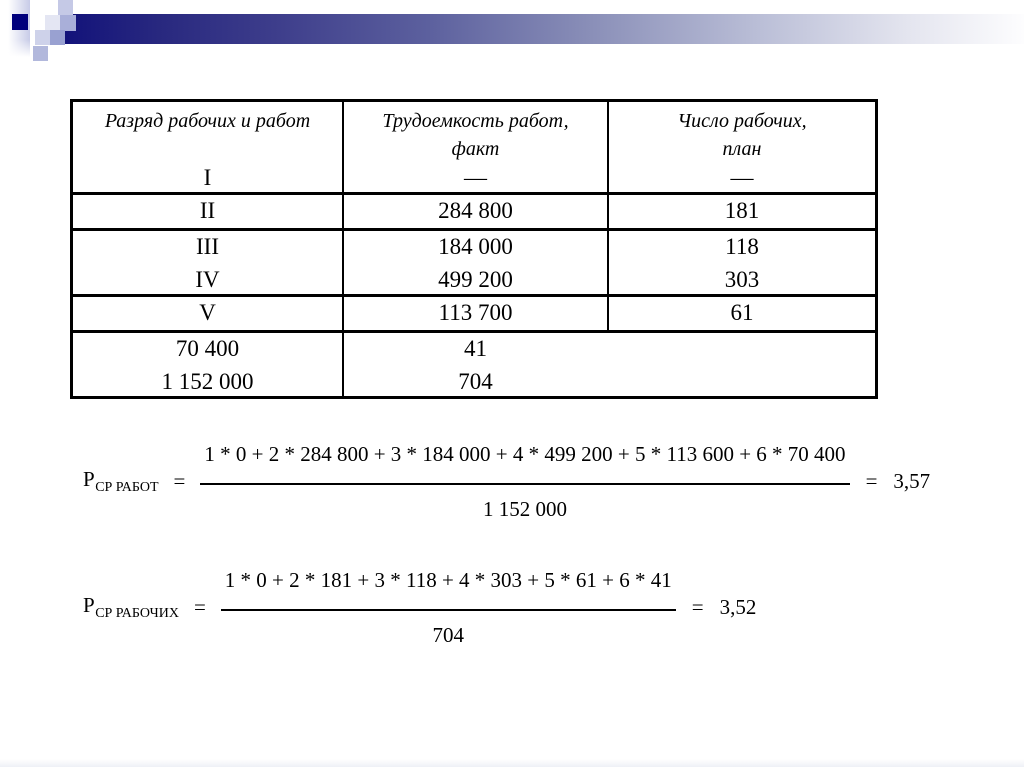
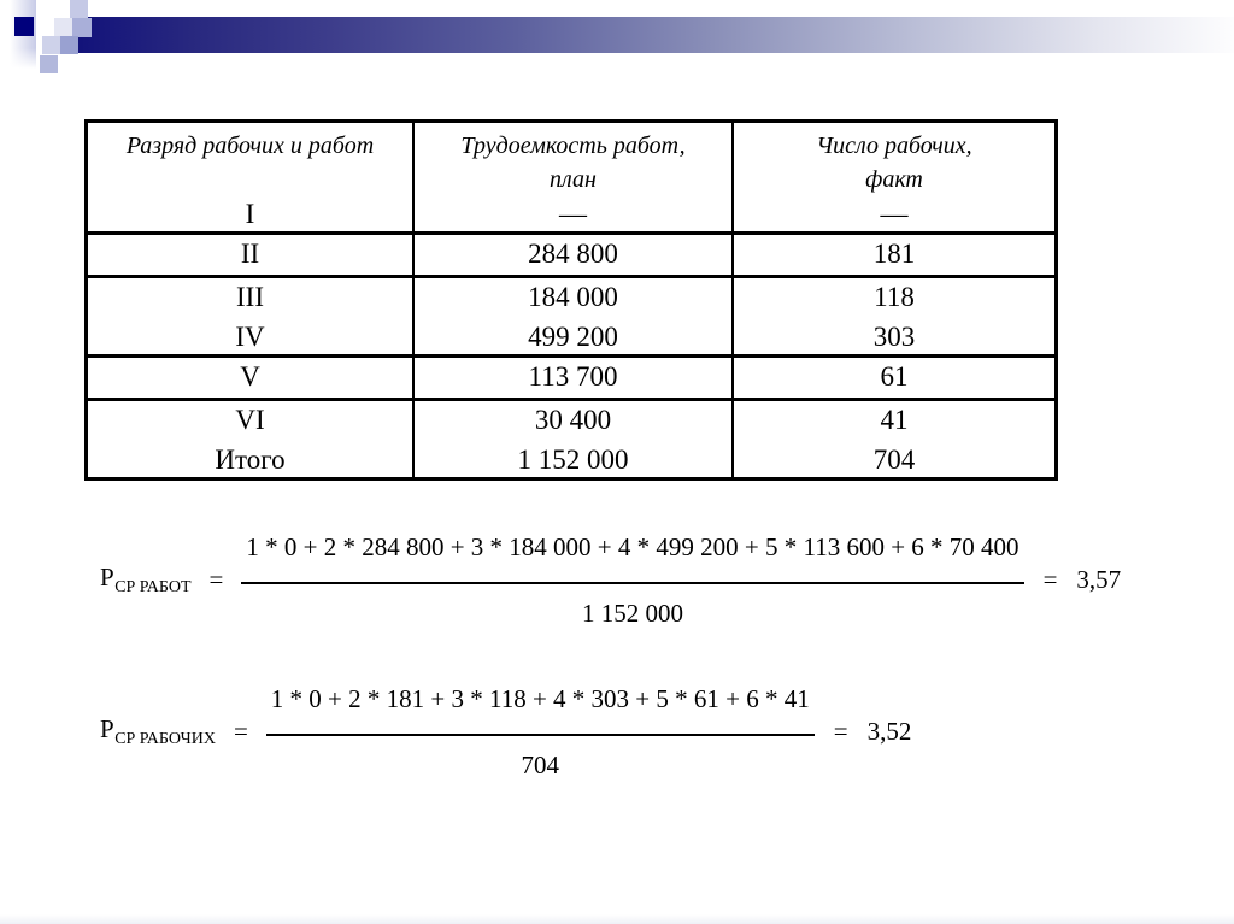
  Разряд рабочих и работ
  I
  Трудоемкость работ,
- факт
+ план
  —
  Число рабочих,
- план
+ факт
  —
  II
  284 800
  181
  III
  IV
  184 000
  499 200
  118
  303
  V
  113 700
  61
+ VI
+ Итого
- 70 400
+ 30 400
  1 152 000
  41
  704
  РСР РАБОТ
  =
  1 * 0 + 2 * 284 800 + 3 * 184 000 + 4 * 499 200 + 5 * 113 600 + 6 * 70 400
  1 152 000
  =
  3,57
  РСР РАБОЧИХ
  =
  1 * 0 + 2 * 181 + 3 * 118 + 4 * 303 + 5 * 61 + 6 * 41
  704
  =
  3,52
